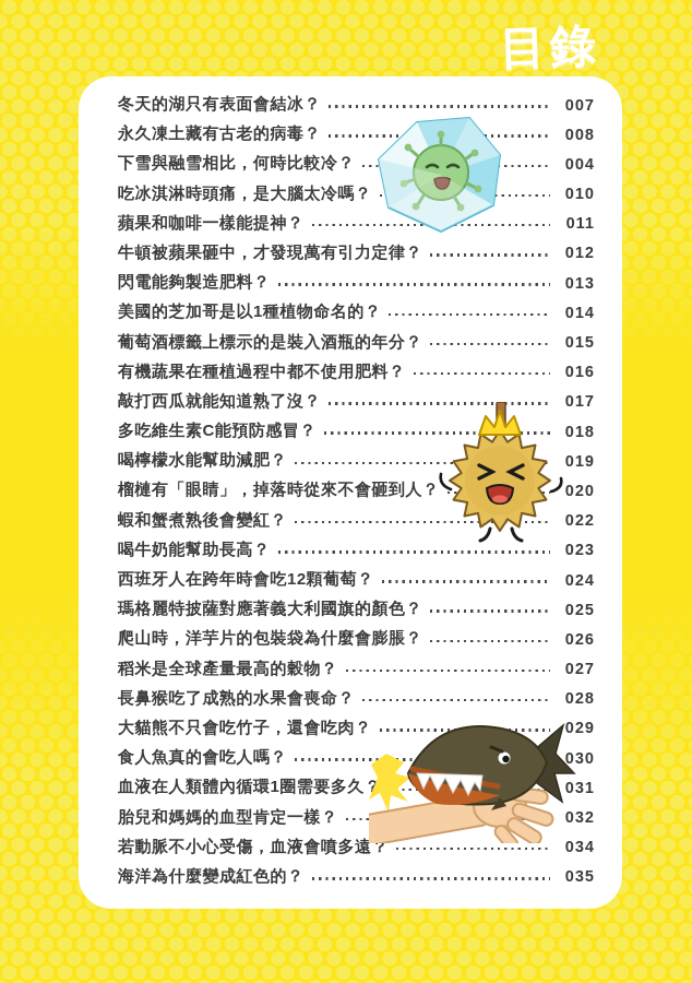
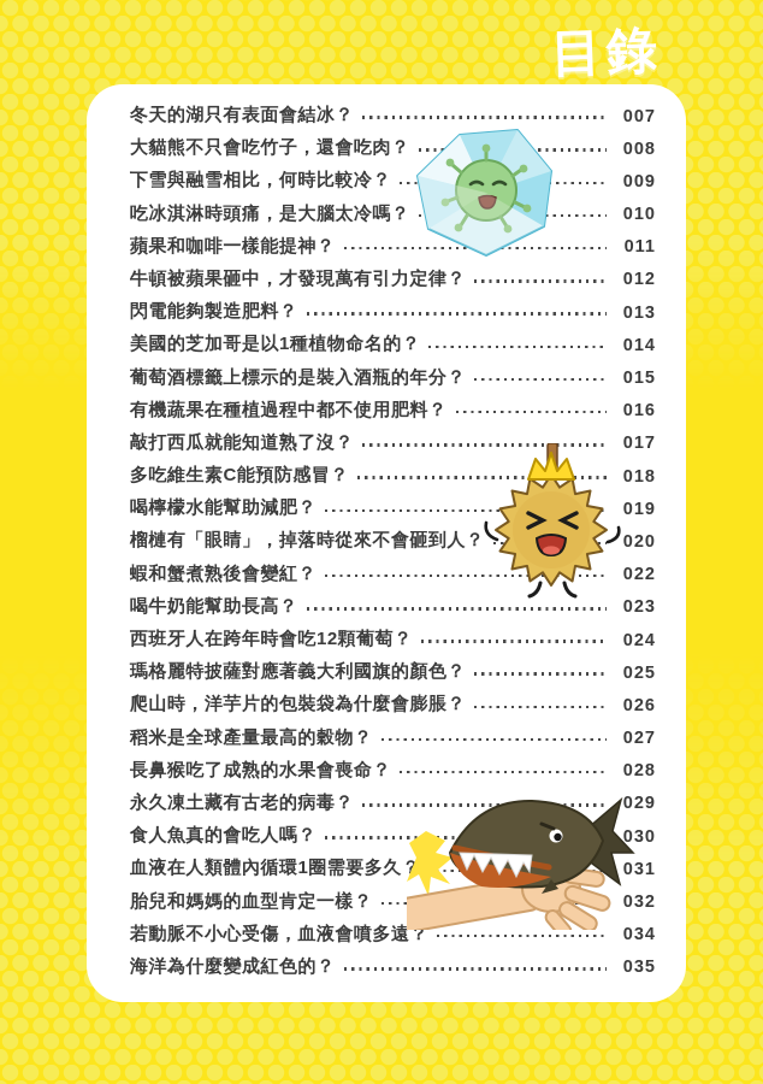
  冬天的湖只有表面會結冰？
  007
- 永久凍土藏有古老的病毒？
+ 大貓熊不只會吃竹子，還會吃肉？
  008
  下雪與融雪相比，何時比較冷？
- 004
+ 009
  吃冰淇淋時頭痛，是大腦太冷嗎？
  010
  蘋果和咖啡一樣能提神？
  011
  牛頓被蘋果砸中，才發現萬有引力定律？
  012
  閃電能夠製造肥料？
  013
  美國的芝加哥是以1種植物命名的？
  014
  葡萄酒標籤上標示的是裝入酒瓶的年分？
  015
  有機蔬果在種植過程中都不使用肥料？
  016
  敲打西瓜就能知道熟了沒？
  017
  多吃維生素C能預防感冒？
  018
  喝檸檬水能幫助減肥？
  019
  榴槤有「眼睛」，掉落時從來不會砸到人？
  020
  蝦和蟹煮熟後會變紅？
  022
  喝牛奶能幫助長高？
  023
  西班牙人在跨年時會吃12顆葡萄？
  024
  瑪格麗特披薩對應著義大利國旗的顏色？
  025
  爬山時，洋芋片的包裝袋為什麼會膨脹？
  026
  稻米是全球產量最高的穀物？
  027
  長鼻猴吃了成熟的水果會喪命？
  028
- 大貓熊不只會吃竹子，還會吃肉？
+ 永久凍土藏有古老的病毒？
  029
  食人魚真的會吃人嗎？
  030
  血液在人類體內循環1圈需要多久？
  031
  胎兒和媽媽的血型肯定一樣？
  032
  若動脈不小心受傷，血液會噴多遠？
  034
  海洋為什麼變成紅色的？
  035
